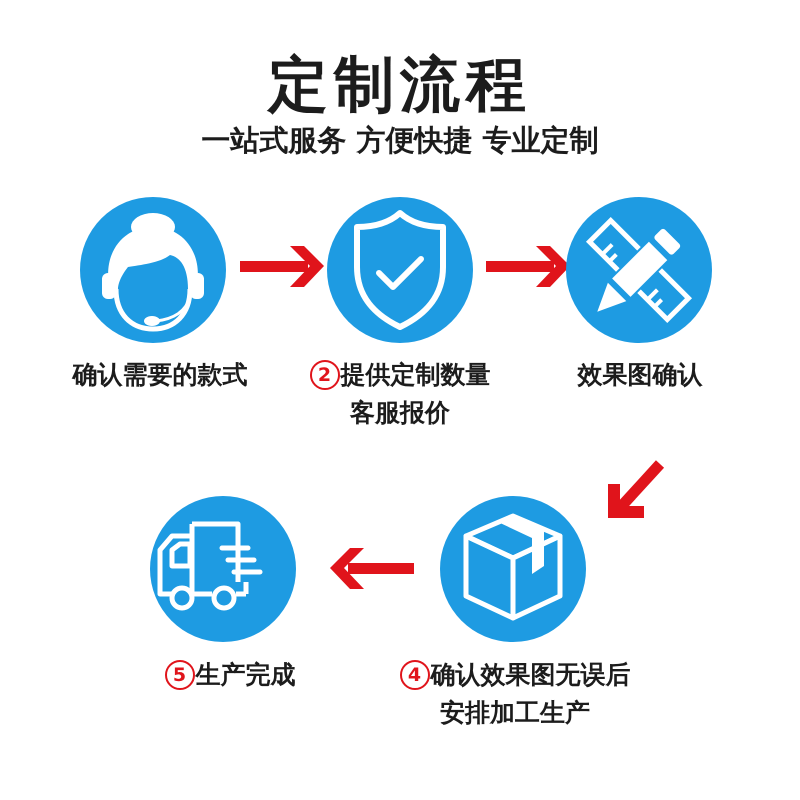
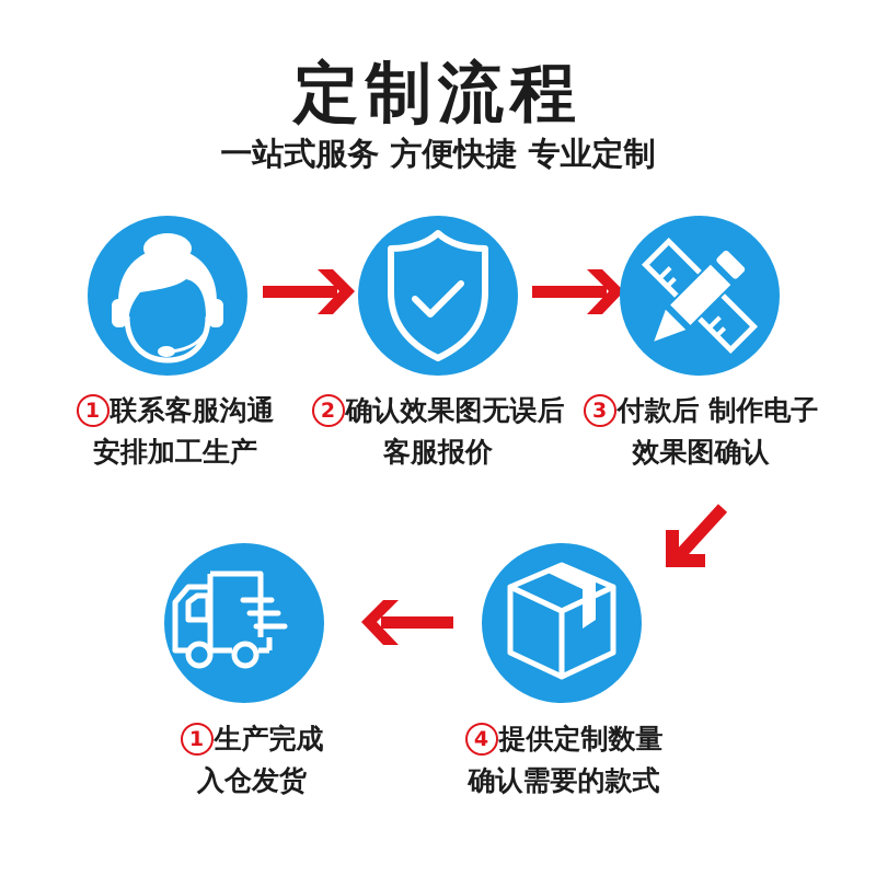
  定制流程
  一站式服务 方便快捷 专业定制
+ 1 联系客服沟通
- 确认需要的款式
+ 安排加工生产
- 2 提供定制数量
+ 2 确认效果图无误后
  客服报价
+ 3 付款后 制作电子
  效果图确认
- 5 生产完成
+ 1 生产完成
+ 入仓发货
- 4 确认效果图无误后
+ 4 提供定制数量
- 安排加工生产
+ 确认需要的款式
